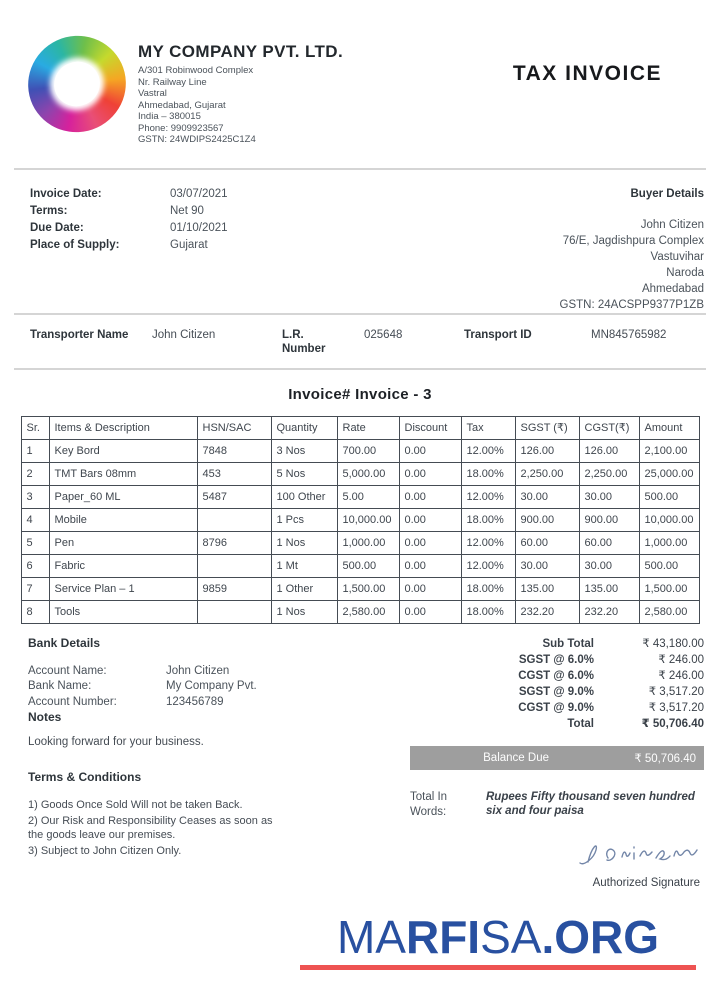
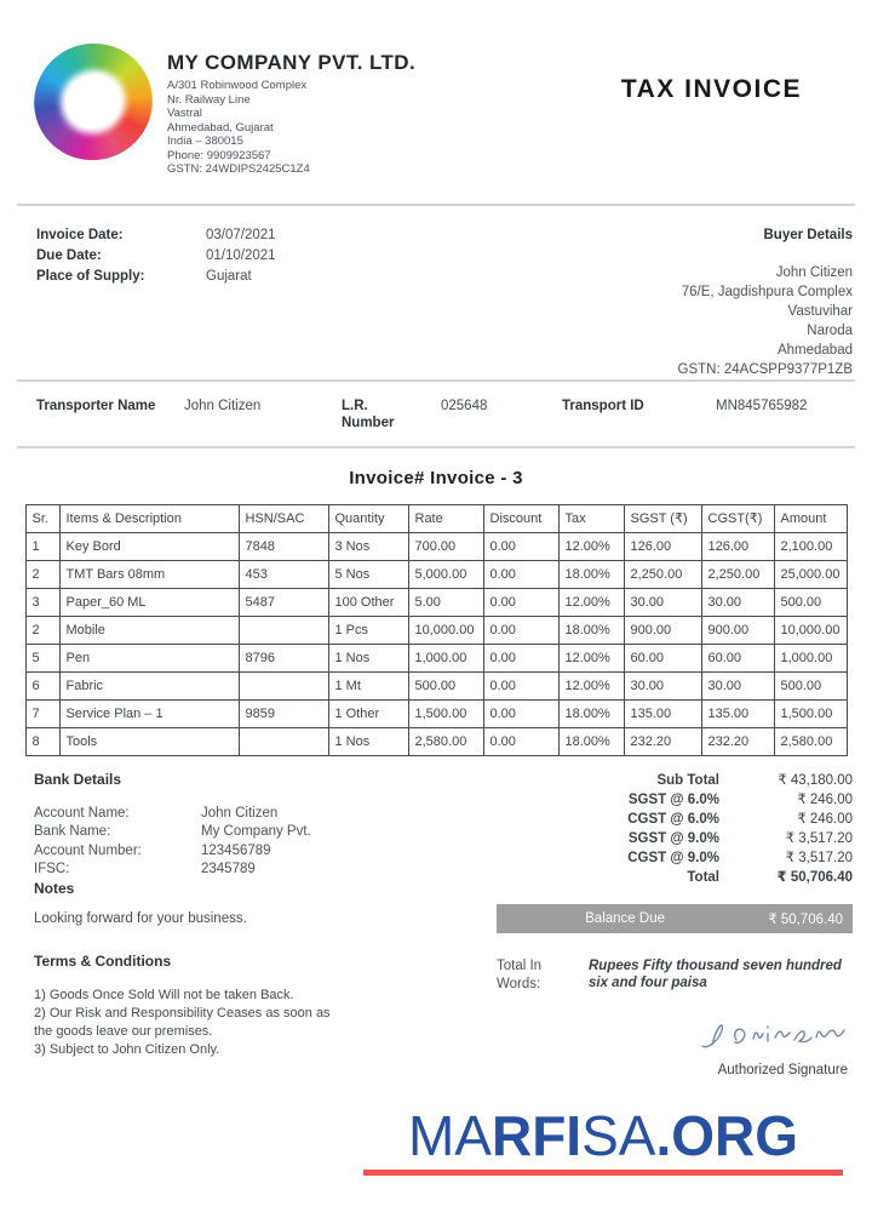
  MY COMPANY PVT. LTD.
  A/301 Robinwood Complex
  Nr. Railway Line
  Vastral
  Ahmedabad, Gujarat
  India – 380015
  Phone: 9909923567
  GSTN: 24WDIPS2425C1Z4
  TAX INVOICE
  Invoice Date:
  03/07/2021
- Terms:
- Net 90
  Due Date:
  01/10/2021
  Place of Supply:
  Gujarat
  Buyer Details
  John Citizen
  76/E, Jagdishpura Complex
  Vastuvihar
  Naroda
  Ahmedabad
  GSTN: 24ACSPP9377P1ZB
  Transporter Name
  John Citizen
  L.R. Number
  025648
  Transport ID
  MN845765982
  Invoice# Invoice - 3
  	Sr.	Items & Description	HSN/SAC	Quantity	Rate	Discount	Tax	SGST (₹)	CGST(₹)	Amount
  1	Key Bord	7848	3 Nos	700.00	0.00	12.00%	126.00	126.00	2,100.00
  2	TMT Bars 08mm	453	5 Nos	5,000.00	0.00	18.00%	2,250.00	2,250.00	25,000.00
  3	Paper_60 ML	5487	100 Other	5.00	0.00	12.00%	30.00	30.00	500.00
- 4	Mobile		1 Pcs	10,000.00	0.00	18.00%	900.00	900.00	10,000.00
+ 2	Mobile		1 Pcs	10,000.00	0.00	18.00%	900.00	900.00	10,000.00
  5	Pen	8796	1 Nos	1,000.00	0.00	12.00%	60.00	60.00	1,000.00
  6	Fabric		1 Mt	500.00	0.00	12.00%	30.00	30.00	500.00
  7	Service Plan – 1	9859	1 Other	1,500.00	0.00	18.00%	135.00	135.00	1,500.00
  8	Tools		1 Nos	2,580.00	0.00	18.00%	232.20	232.20	2,580.00
  Bank Details
  Account Name:
  John Citizen
  Bank Name:
  My Company Pvt.
  Account Number:
  123456789
+ IFSC:
+ 2345789
  Notes
  Looking forward for your business.
  Terms & Conditions
  1) Goods Once Sold Will not be taken Back.
  2) Our Risk and Responsibility Ceases as soon as the goods leave our premises.
  3) Subject to John Citizen Only.
  Sub Total
  ₹ 43,180.00
  SGST @ 6.0%
  ₹ 246.00
  CGST @ 6.0%
  ₹ 246.00
  SGST @ 9.0%
  ₹ 3,517.20
  CGST @ 9.0%
  ₹ 3,517.20
  Total
  ₹ 50,706.40
  Balance Due
  ₹ 50,706.40
  Total In Words:
  Rupees Fifty thousand seven hundred six and four paisa
  Authorized Signature
  MARFISA.ORG
